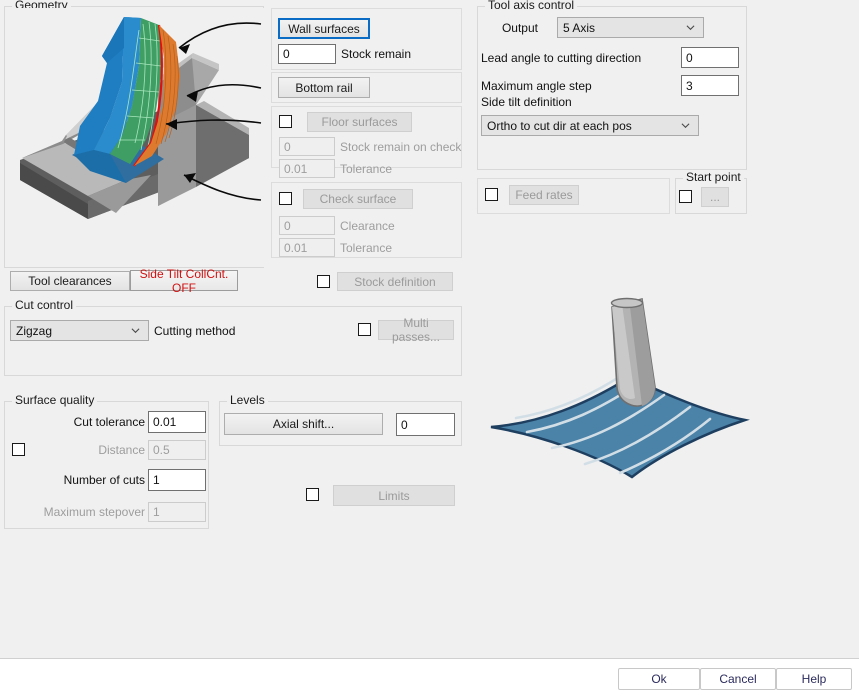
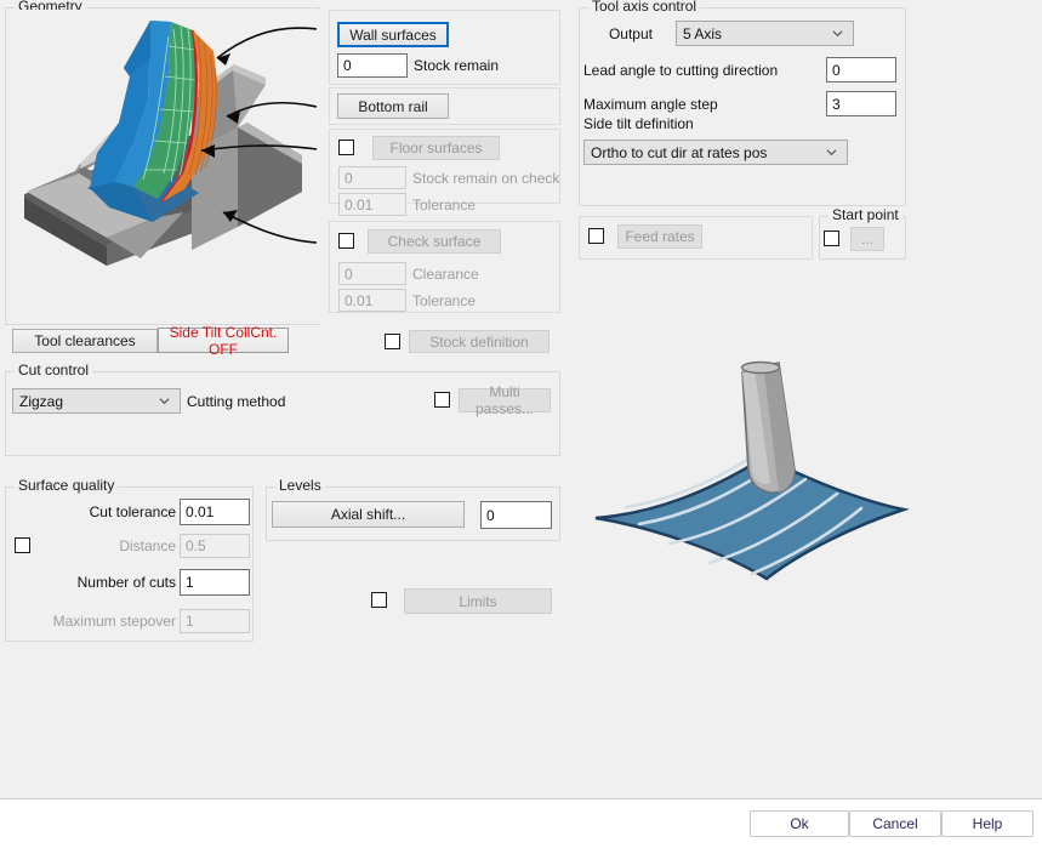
  Geometry
  Wall surfaces
  0
  Stock remain
  Bottom rail
  Floor surfaces
  0
  Stock remain on check
  0.01
  Tolerance
  Check surface
  0
  Clearance
  0.01
  Tolerance
  Tool axis control
  Output
  5 Axis
  Lead angle to cutting direction
  0
  Maximum angle step
  3
  Side tilt definition
- Ortho to cut dir at each pos
+ Ortho to cut dir at rates pos
  Feed rates
  Start point
  ...
  Tool clearances
  Side Tilt CollCnt. OFF
  Stock definition
  Cut control
  Zigzag
  Cutting method
  Multi passes...
  Surface quality
  Cut tolerance
  0.01
  Distance
  0.5
  Number of cuts
  1
  Maximum stepover
  1
  Levels
  Axial shift...
  0
  Limits
  Ok
  Cancel
  Help
